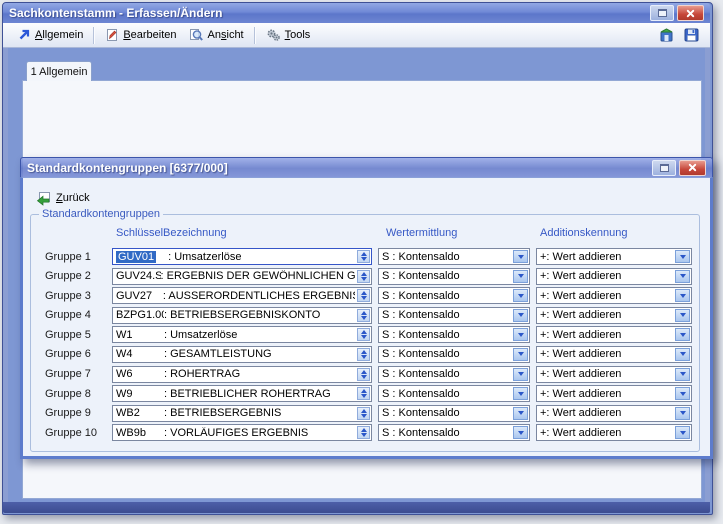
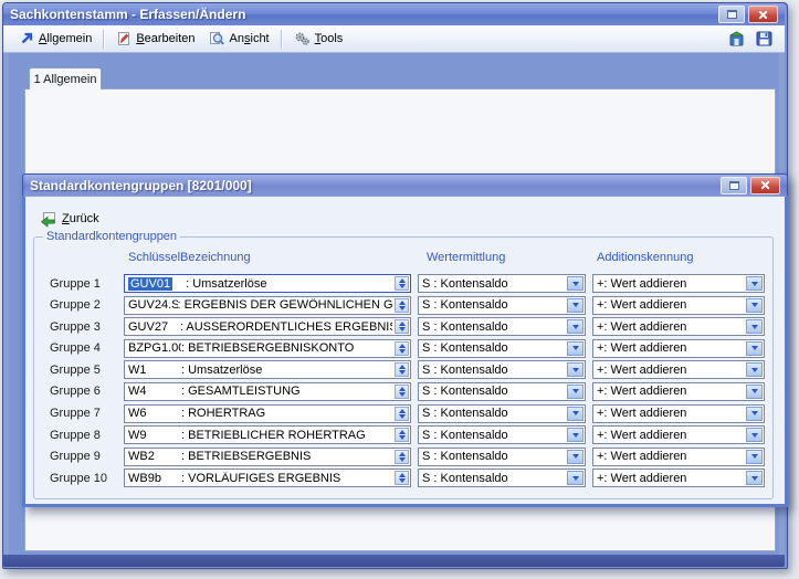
  Sachkontenstamm - Erfassen/Ändern
  Allgemein
  Bearbeiten
  Ansicht
  Tools
  1 Allgemein
- Standardkontengruppen [6377/000]
+ Standardkontengruppen [8201/000]
  Zurück
  Standardkontengruppen
  Schlüssel
  Bezeichnung
  Wertermittlung
  Additionskennung
  Gruppe 1
  GUV01
  : Umsatzerlöse
  S : Kontensaldo
  +: Wert addieren
  Gruppe 2
  GUV24.S
  : ERGEBNIS DER GEWÖHNLICHEN G
  S : Kontensaldo
  +: Wert addieren
  Gruppe 3
  GUV27
  : AUSSERORDENTLICHES ERGEBNI
  S : Kontensaldo
  +: Wert addieren
  Gruppe 4
  BZPG1.0
  : BETRIEBSERGEBNISKONTO
  S : Kontensaldo
  +: Wert addieren
  Gruppe 5
  W1
  : Umsatzerlöse
  S : Kontensaldo
  +: Wert addieren
  Gruppe 6
  W4
  : GESAMTLEISTUNG
  S : Kontensaldo
  +: Wert addieren
  Gruppe 7
  W6
  : ROHERTRAG
  S : Kontensaldo
  +: Wert addieren
  Gruppe 8
  W9
  : BETRIEBLICHER ROHERTRAG
  S : Kontensaldo
  +: Wert addieren
  Gruppe 9
  WB2
  : BETRIEBSERGEBNIS
  S : Kontensaldo
  +: Wert addieren
  Gruppe 10
  WB9b
  : VORLÄUFIGES ERGEBNIS
  S : Kontensaldo
  +: Wert addieren
